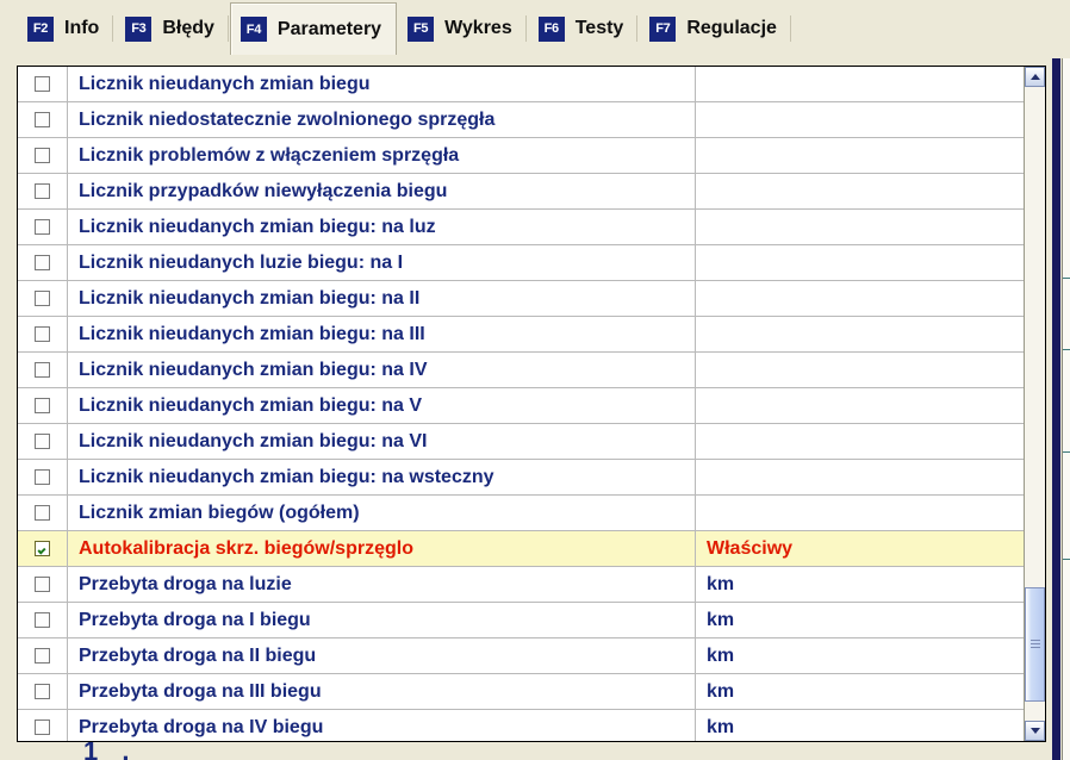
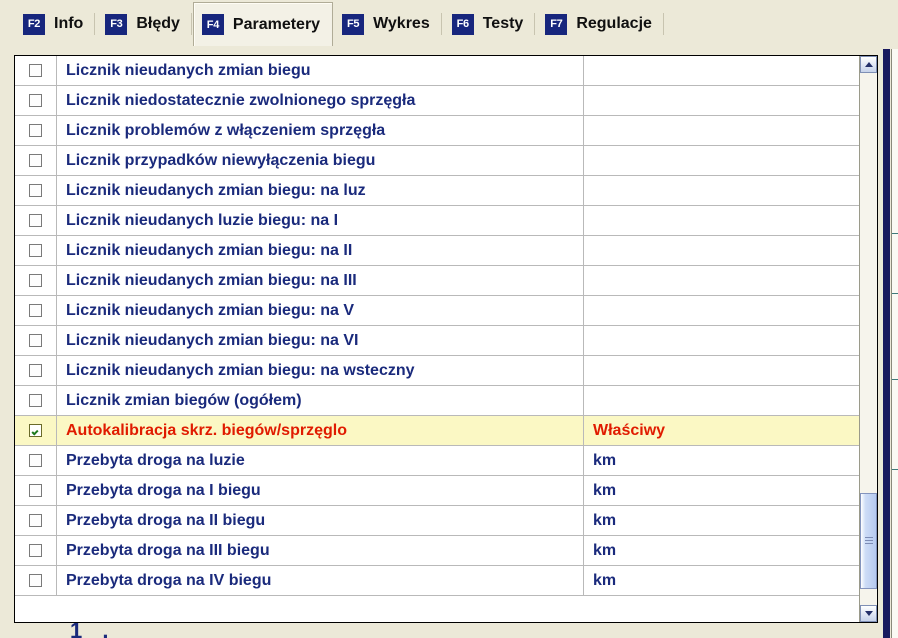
  F2
  Info
  F3
  Błędy
  F4
  Parametery
  F5
  Wykres
  F6
  Testy
  F7
  Regulacje
  Licznik nieudanych zmian biegu
  Licznik niedostatecznie zwolnionego sprzęgła
  Licznik problemów z włączeniem sprzęgła
  Licznik przypadków niewyłączenia biegu
  Licznik nieudanych zmian biegu: na luz
  Licznik nieudanych luzie biegu: na I
  Licznik nieudanych zmian biegu: na II
  Licznik nieudanych zmian biegu: na III
- Licznik nieudanych zmian biegu: na IV
  Licznik nieudanych zmian biegu: na V
  Licznik nieudanych zmian biegu: na VI
  Licznik nieudanych zmian biegu: na wsteczny
  Licznik zmian biegów (ogółem)
  Autokalibracja skrz. biegów/sprzęglo
  Właściwy
  Przebyta droga na luzie
  km
  Przebyta droga na I biegu
  km
  Przebyta droga na II biegu
  km
  Przebyta droga na III biegu
  km
  Przebyta droga na IV biegu
  km
  1 .
